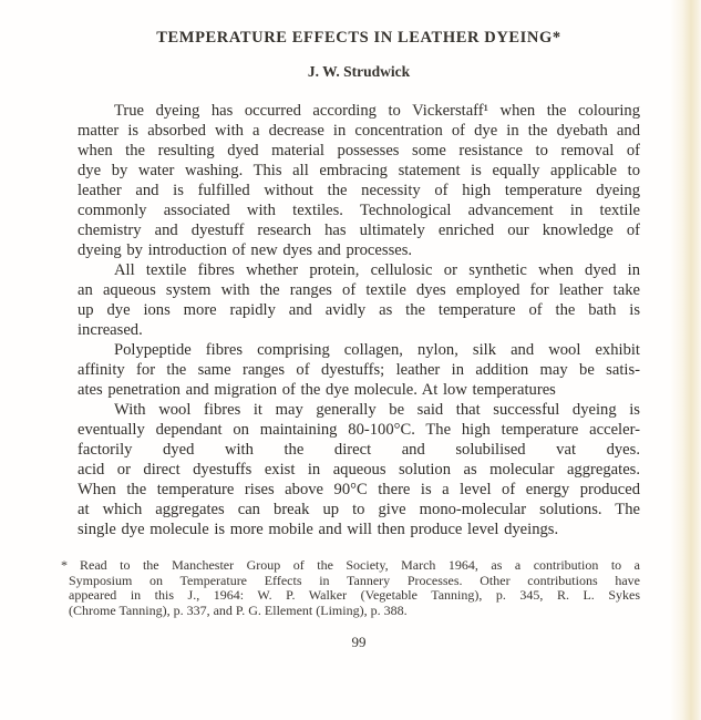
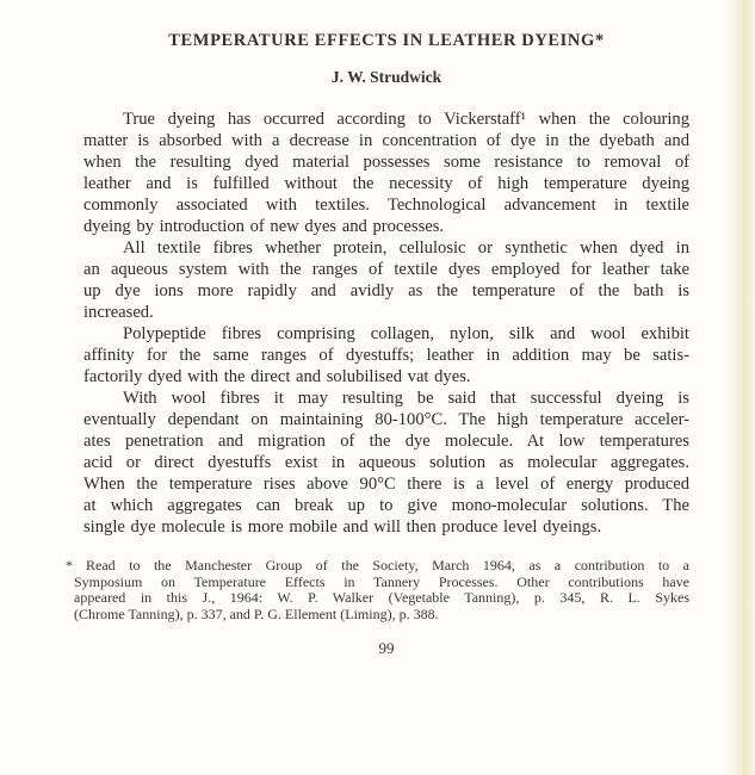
  TEMPERATURE EFFECTS IN LEATHER DYEING*
  J. W. Strudwick
  True dyeing has occurred according to Vickerstaff¹ when the colouring
  matter is absorbed with a decrease in concentration of dye in the dyebath and
  when the resulting dyed material possesses some resistance to removal of
- dye by water washing. This all embracing statement is equally applicable to
  leather and is fulfilled without the necessity of high temperature dyeing
  commonly associated with textiles. Technological advancement in textile
- chemistry and dyestuff research has ultimately enriched our knowledge of
  dyeing by introduction of new dyes and processes.
  All textile fibres whether protein, cellulosic or synthetic when dyed in
  an aqueous system with the ranges of textile dyes employed for leather take
  up dye ions more rapidly and avidly as the temperature of the bath is
  increased.
  Polypeptide fibres comprising collagen, nylon, silk and wool exhibit
  affinity for the same ranges of dyestuffs; leather in addition may be satis-
- ates penetration and migration of the dye molecule. At low temperatures
+ factorily dyed with the direct and solubilised vat dyes.
- With wool fibres it may generally be said that successful dyeing is
+ With wool fibres it may resulting be said that successful dyeing is
  eventually dependant on maintaining 80-100°C. The high temperature acceler-
- factorily dyed with the direct and solubilised vat dyes.
+ ates penetration and migration of the dye molecule. At low temperatures
  acid or direct dyestuffs exist in aqueous solution as molecular aggregates.
  When the temperature rises above 90°C there is a level of energy produced
  at which aggregates can break up to give mono-molecular solutions. The
  single dye molecule is more mobile and will then produce level dyeings.
  *
  Read to the Manchester Group of the Society, March 1964, as a contribution to a
  Symposium on Temperature Effects in Tannery Processes. Other contributions have
  appeared in this J., 1964: W. P. Walker (Vegetable Tanning), p. 345, R. L. Sykes
  (Chrome Tanning), p. 337, and P. G. Ellement (Liming), p. 388.
  99
